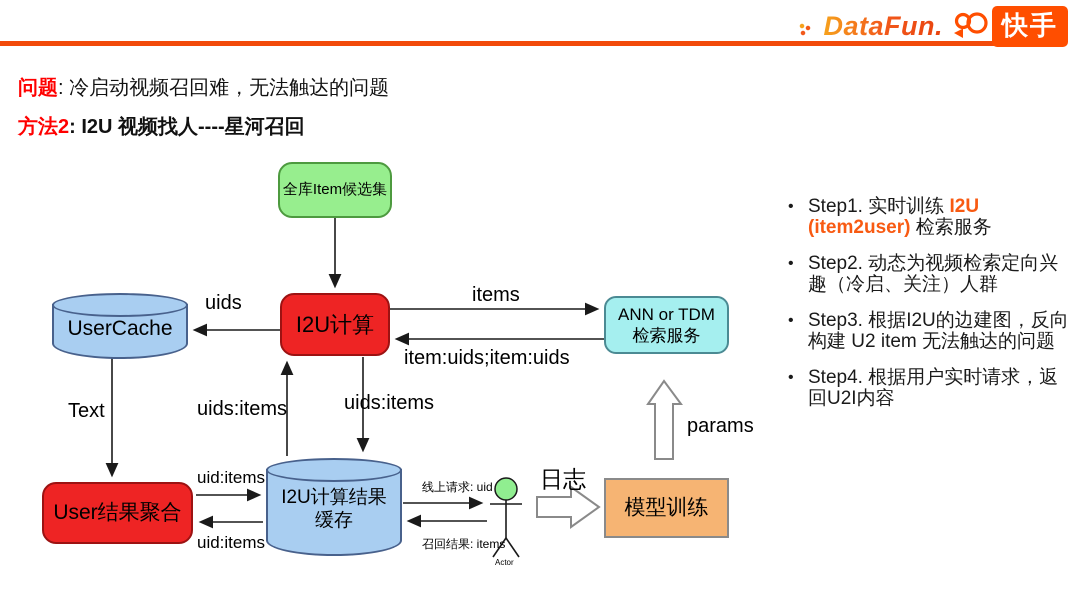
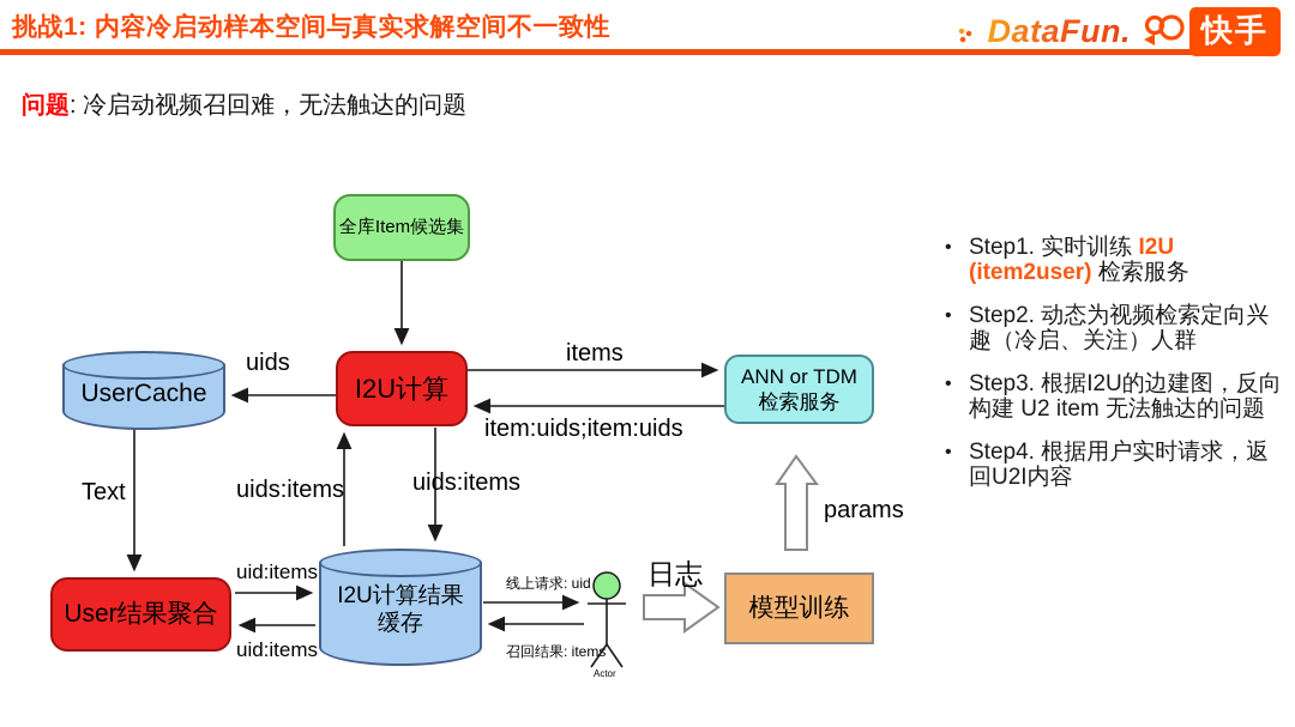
+ 挑战1: 内容冷启动样本空间与真实求解空间不一致性
  DataFun.
  快手
  问题: 冷启动视频召回难，无法触达的问题
- 方法2: I2U 视频找人----星河召回
  全库Item候选集
  UserCache
  I2U计算
  ANN or TDM
  检索服务
  User结果聚合
  I2U计算结果
  缓存
  模型训练
  uids
  items
  item:uids;item:uids
  uids:items
  uids:items
  Text
  uid:items
  uid:items
  线上请求: uid
  召回结果: items
  日志
  params
  Actor
  •
  Step1. 实时训练 I2U (item2user) 检索服务
  •
  Step2. 动态为视频检索定向兴趣（冷启、关注）人群
  •
  Step3. 根据I2U的边建图，反向构建 U2 item 无法触达的问题
  •
  Step4. 根据用户实时请求，返回U2I内容
